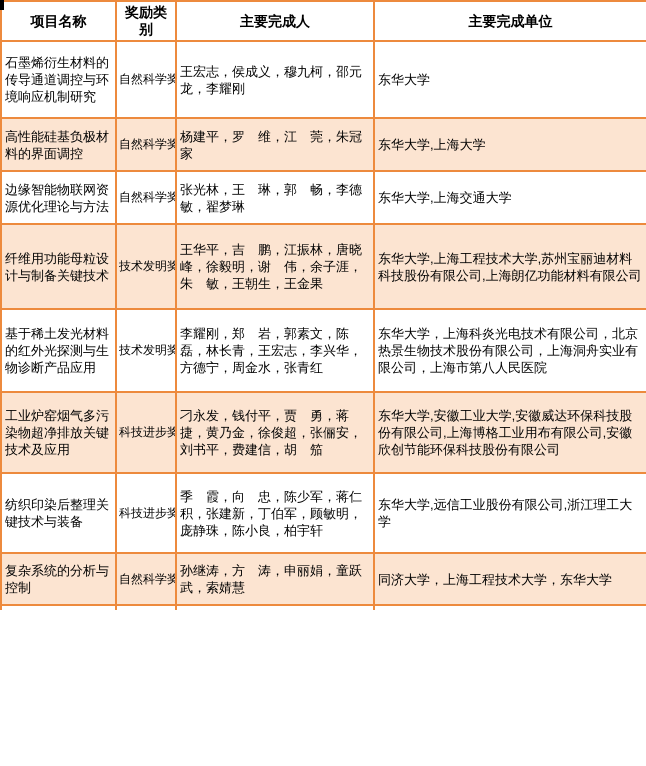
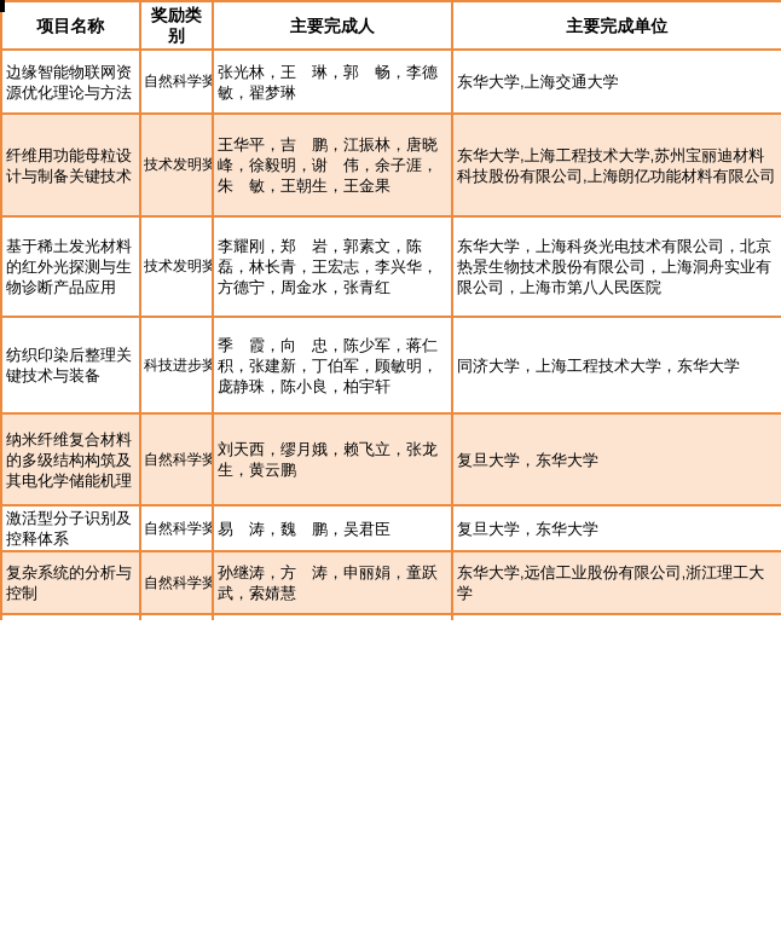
  项目名称	奖励类别	主要完成人	主要完成单位
- 石墨烯衍生材料的传导通道调控与环境响应机制研究	自然科学奖	王宏志，侯成义，穆九柯，邵元龙，李耀刚	东华大学
- 高性能硅基负极材料的界面调控	自然科学奖	杨建平，罗 维，江 莞，朱冠家	东华大学,上海大学
  边缘智能物联网资源优化理论与方法	自然科学奖	张光林，王 琳，郭 畅，李德敏，翟梦琳	东华大学,上海交通大学
  纤维用功能母粒设计与制备关键技术	技术发明奖	王华平，吉 鹏，江振林，唐晓峰，徐毅明，谢 伟，余子涯，朱 敏，王朝生，王金果	东华大学,上海工程技术大学,苏州宝丽迪材料科技股份有限公司,上海朗亿功能材料有限公司
  基于稀土发光材料的红外光探测与生物诊断产品应用	技术发明奖	李耀刚，郑 岩，郭素文，陈 磊，林长青，王宏志，李兴华，方德宁，周金水，张青红	东华大学，上海科炎光电技术有限公司，北京热景生物技术股份有限公司，上海洞舟实业有限公司，上海市第八人民医院
- 工业炉窑烟气多污染物超净排放关键技术及应用	科技进步奖	刁永发，钱付平，贾 勇，蒋 捷，黄乃金，徐俊超，张俪安，刘书平，费建信，胡 笳	东华大学,安徽工业大学,安徽威达环保科技股份有限公司,上海博格工业用布有限公司,安徽欣创节能环保科技股份有限公司
- 纺织印染后整理关键技术与装备	科技进步奖	季 霞，向 忠，陈少军，蒋仁积，张建新，丁伯军，顾敏明，庞静珠，陈小良，柏宇轩	东华大学,远信工业股份有限公司,浙江理工大学
+ 纺织印染后整理关键技术与装备	科技进步奖	季 霞，向 忠，陈少军，蒋仁积，张建新，丁伯军，顾敏明，庞静珠，陈小良，柏宇轩	同济大学，上海工程技术大学，东华大学
+ 纳米纤维复合材料的多级结构构筑及其电化学储能机理	自然科学奖	刘天西，缪月娥，赖飞立，张龙生，黄云鹏	复旦大学，东华大学
+ 激活型分子识别及控释体系	自然科学奖	易 涛，魏 鹏，吴君臣	复旦大学，东华大学
- 复杂系统的分析与控制	自然科学奖	孙继涛，方 涛，申丽娟，童跃武，索婧慧	同济大学，上海工程技术大学，东华大学
+ 复杂系统的分析与控制	自然科学奖	孙继涛，方 涛，申丽娟，童跃武，索婧慧	东华大学,远信工业股份有限公司,浙江理工大学
